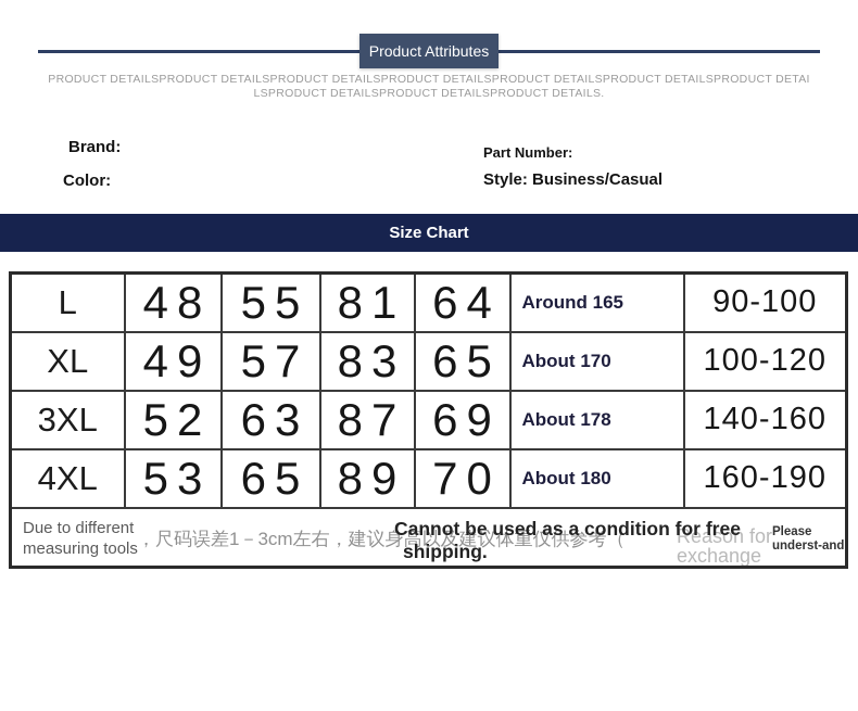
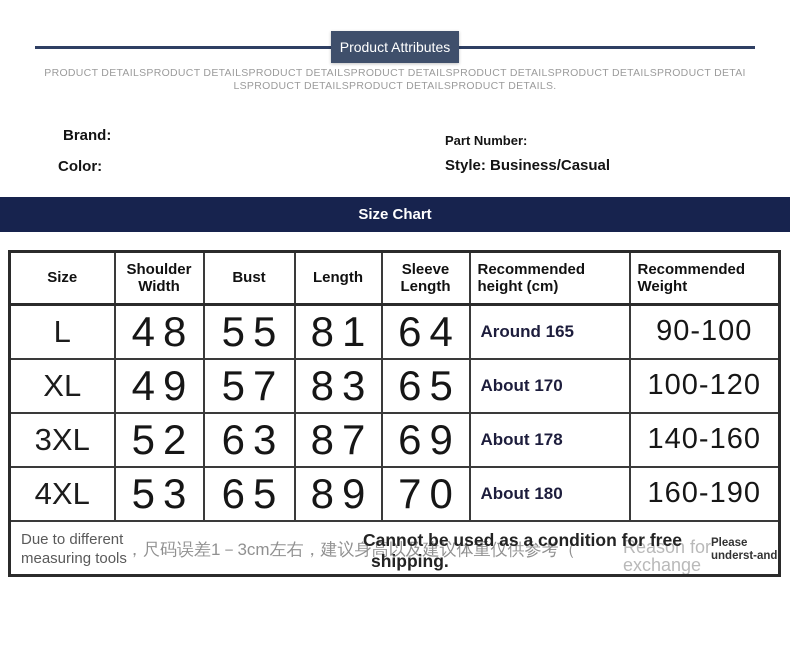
  Product Attributes
  PRODUCT DETAILSPRODUCT DETAILSPRODUCT DETAILSPRODUCT DETAILSPRODUCT DETAILSPRODUCT DETAILSPRODUCT DETAI
  LSPRODUCT DETAILSPRODUCT DETAILSPRODUCT DETAILS.
  Brand:
  Part Number:
  Color:
  Style: Business/Casual
  Size Chart
+ Size	Shoulder Width	Bust	Length	Sleeve Length	Recommended height (cm)	Recommended Weight
  L	48	55	81	64	Around 165	90-100
  XL	49	57	83	65	About 170	100-120
  3XL	52	63	87	69	About 178	140-160
  4XL	53	65	89	70	About 180	160-190
  Due to different measuring tools ，尺码误差1－3cm左右，建议身高以及建议体重仅供参考（ Cannot be used as a condition for free shipping. Reason for exchange Please underst-and
